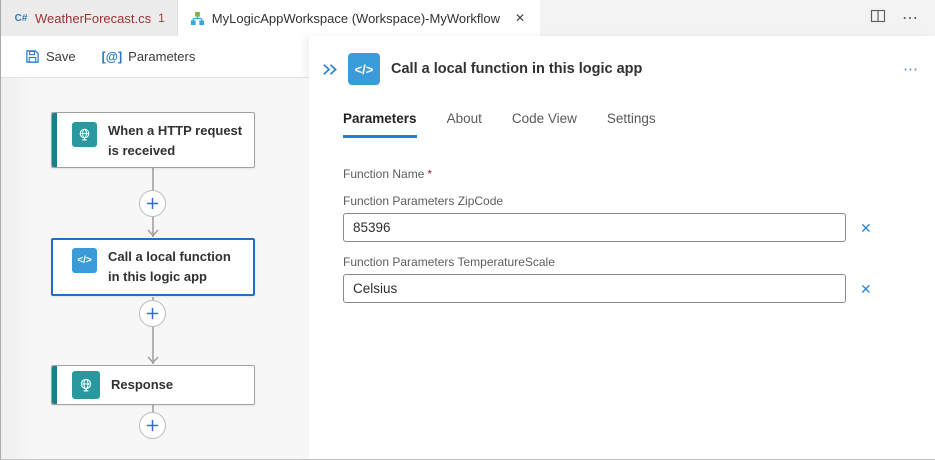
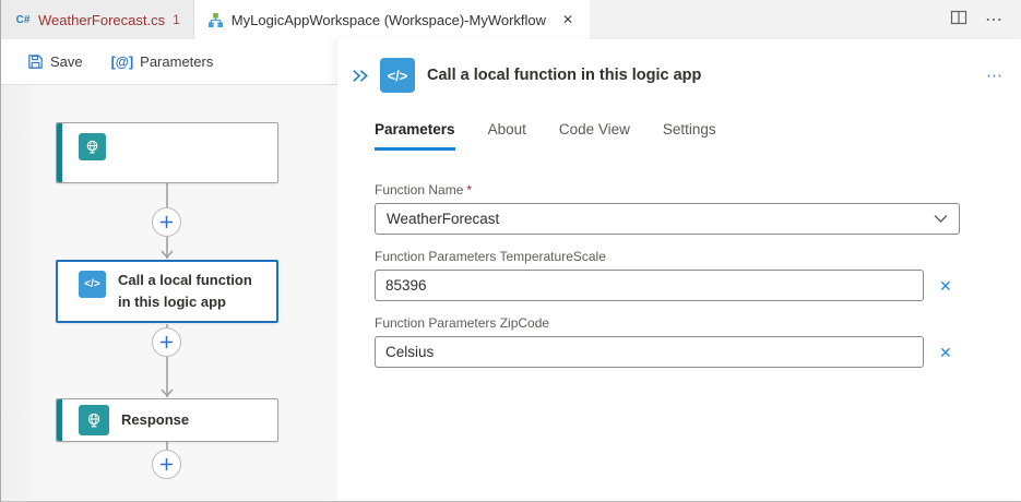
  C#
  WeatherForecast.cs
  1
  MyLogicAppWorkspace (Workspace)-MyWorkflow
  ✕
  ⋯
  Save
  [@]
  Parameters
- When a HTTP request is received
  </>
  Call a local function in this logic app
  Response
  </>
  Call a local function in this logic app
  ⋯
  Parameters
  About
  Code View
  Settings
  Function Name *
+ WeatherForecast
- Function Parameters ZipCode
+ Function Parameters TemperatureScale
  85396
  ✕
- Function Parameters TemperatureScale
+ Function Parameters ZipCode
  Celsius
  ✕
